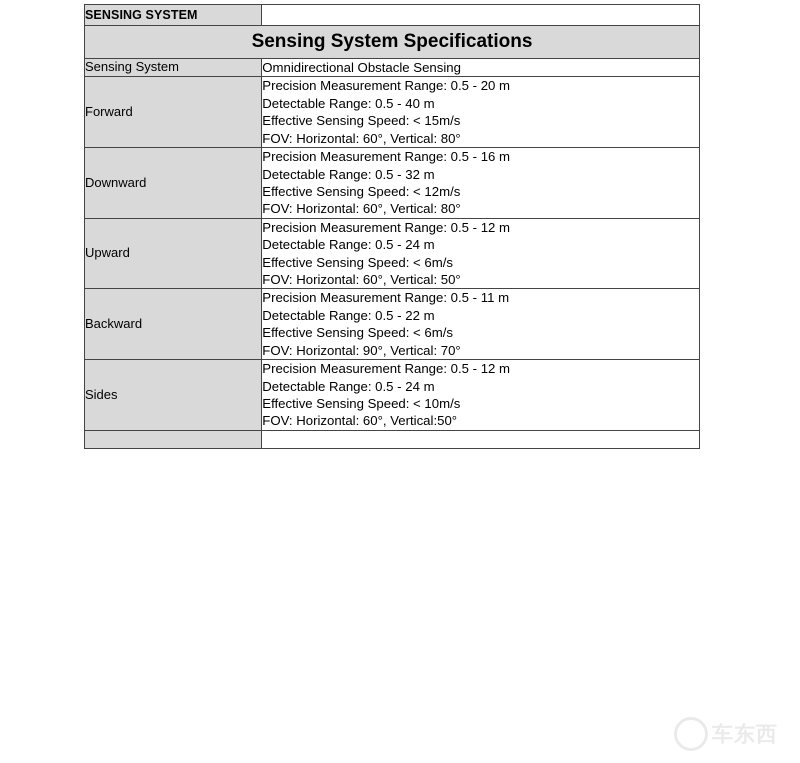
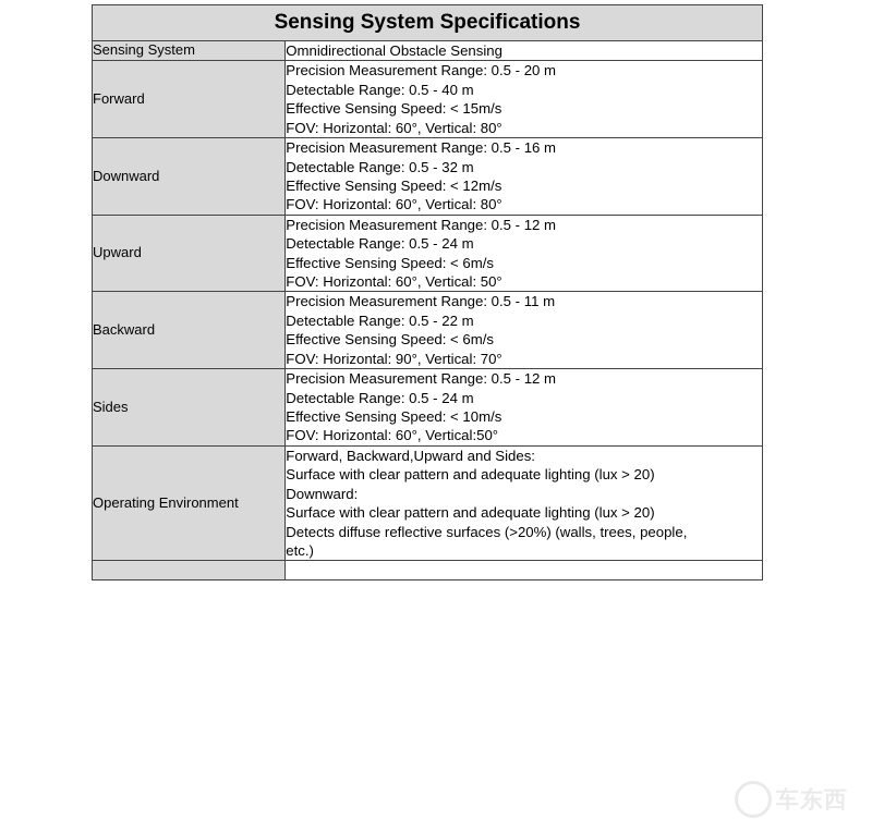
- SENSING SYSTEM
  Sensing System Specifications
  Sensing System	Omnidirectional Obstacle Sensing
  Forward	Precision Measurement Range: 0.5 - 20 m Detectable Range: 0.5 - 40 m Effective Sensing Speed: < 15m/s FOV: Horizontal: 60°, Vertical: 80°
  Downward	Precision Measurement Range: 0.5 - 16 m Detectable Range: 0.5 - 32 m Effective Sensing Speed: < 12m/s FOV: Horizontal: 60°, Vertical: 80°
  Upward	Precision Measurement Range: 0.5 - 12 m Detectable Range: 0.5 - 24 m Effective Sensing Speed: < 6m/s FOV: Horizontal: 60°, Vertical: 50°
  Backward	Precision Measurement Range: 0.5 - 11 m Detectable Range: 0.5 - 22 m Effective Sensing Speed: < 6m/s FOV: Horizontal: 90°, Vertical: 70°
  Sides	Precision Measurement Range: 0.5 - 12 m Detectable Range: 0.5 - 24 m Effective Sensing Speed: < 10m/s FOV: Horizontal: 60°, Vertical:50°
+ Operating Environment	Forward, Backward,Upward and Sides: Surface with clear pattern and adequate lighting (lux > 20) Downward: Surface with clear pattern and adequate lighting (lux > 20) Detects diffuse reflective surfaces (>20%) (walls, trees, people, etc.)
